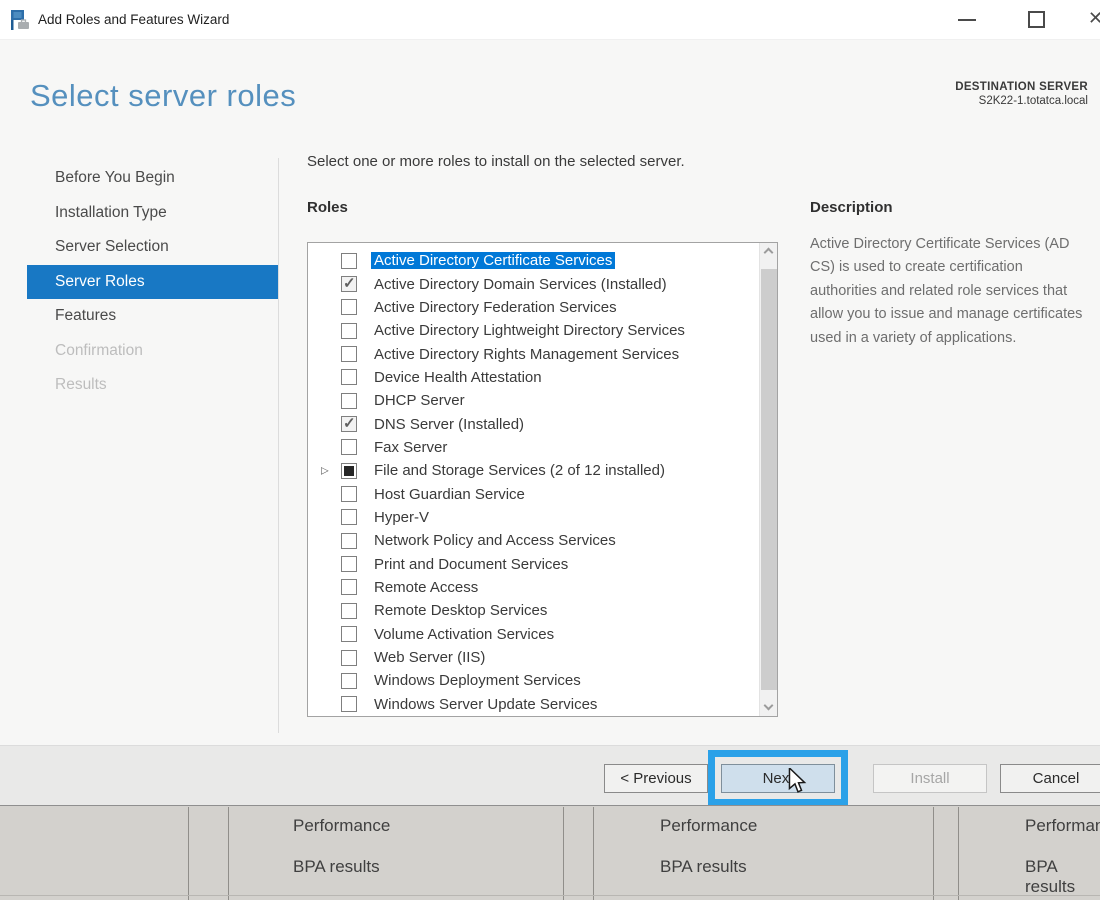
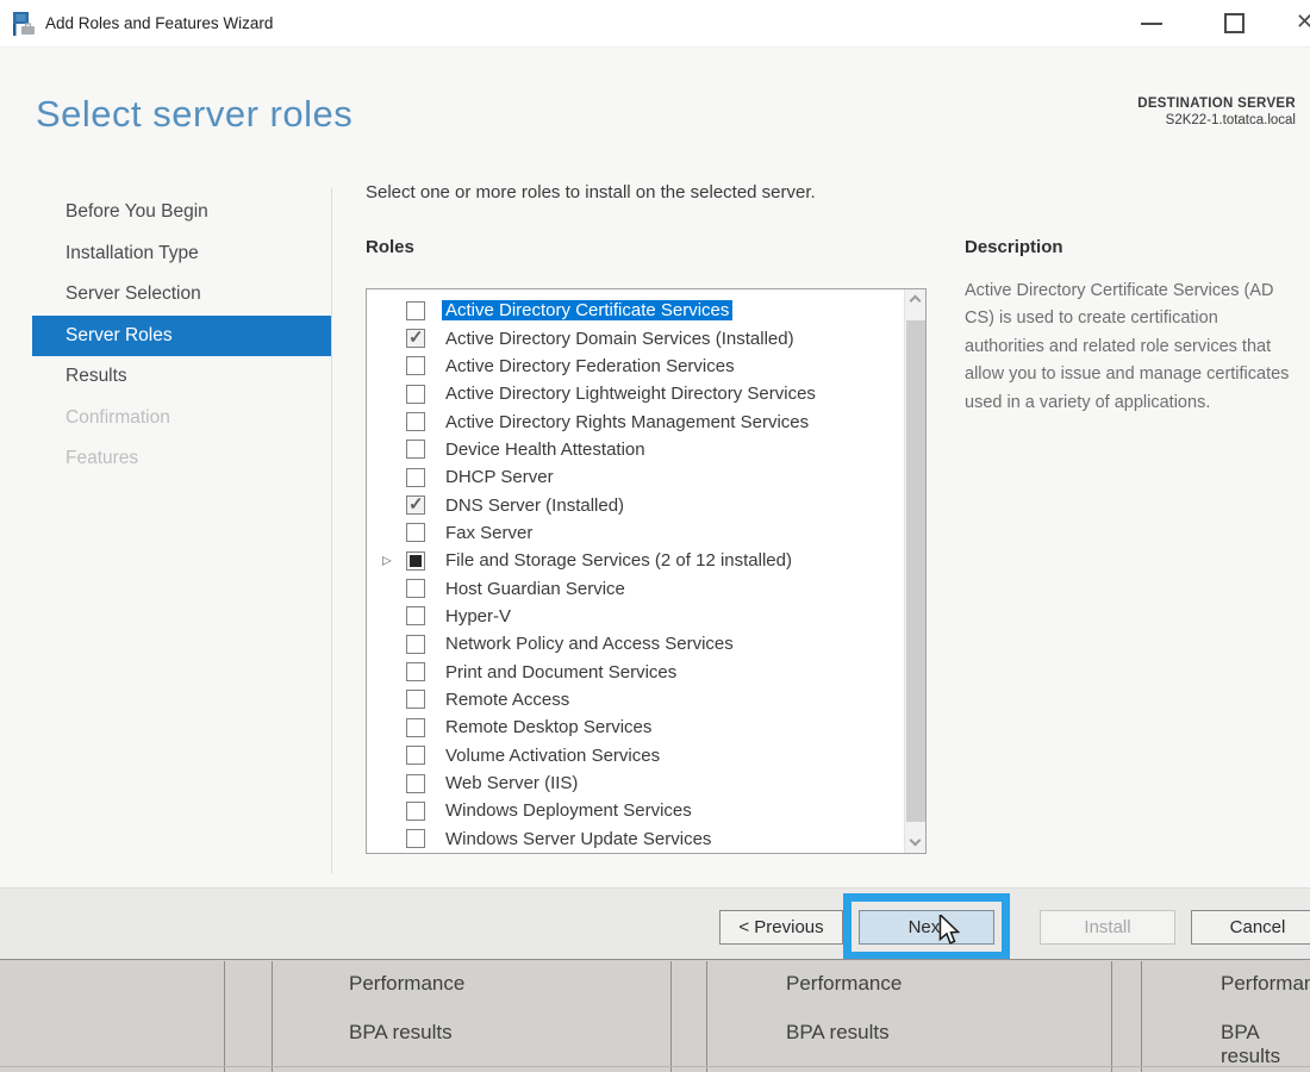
  Performance
  BPA results
  Performance
  BPA results
  Performa
  BPA results
  Add Roles and Features Wizard
  ✕
  Select server roles
  DESTINATION SERVER
  S2K22-1.totatca.local
  Before You Begin
  Installation Type
  Server Selection
  Server Roles
- Features
+ Results
  Confirmation
- Results
+ Features
  Select one or more roles to install on the selected server.
  Roles
  Active Directory Certificate Services
  Active Directory Domain Services (Installed)
  Active Directory Federation Services
  Active Directory Lightweight Directory Services
  Active Directory Rights Management Services
  Device Health Attestation
  DHCP Server
  DNS Server (Installed)
  Fax Server
  ▷
  File and Storage Services (2 of 12 installed)
  Host Guardian Service
  Hyper-V
  Network Policy and Access Services
  Print and Document Services
  Remote Access
  Remote Desktop Services
  Volume Activation Services
  Web Server (IIS)
  Windows Deployment Services
  Windows Server Update Services
  Description
  Active Directory Certificate Services (AD CS) is used to create certification authorities and related role services that allow you to issue and manage certificates used in a variety of applications.
  < Previous
  Nex
  Install
  Cancel
